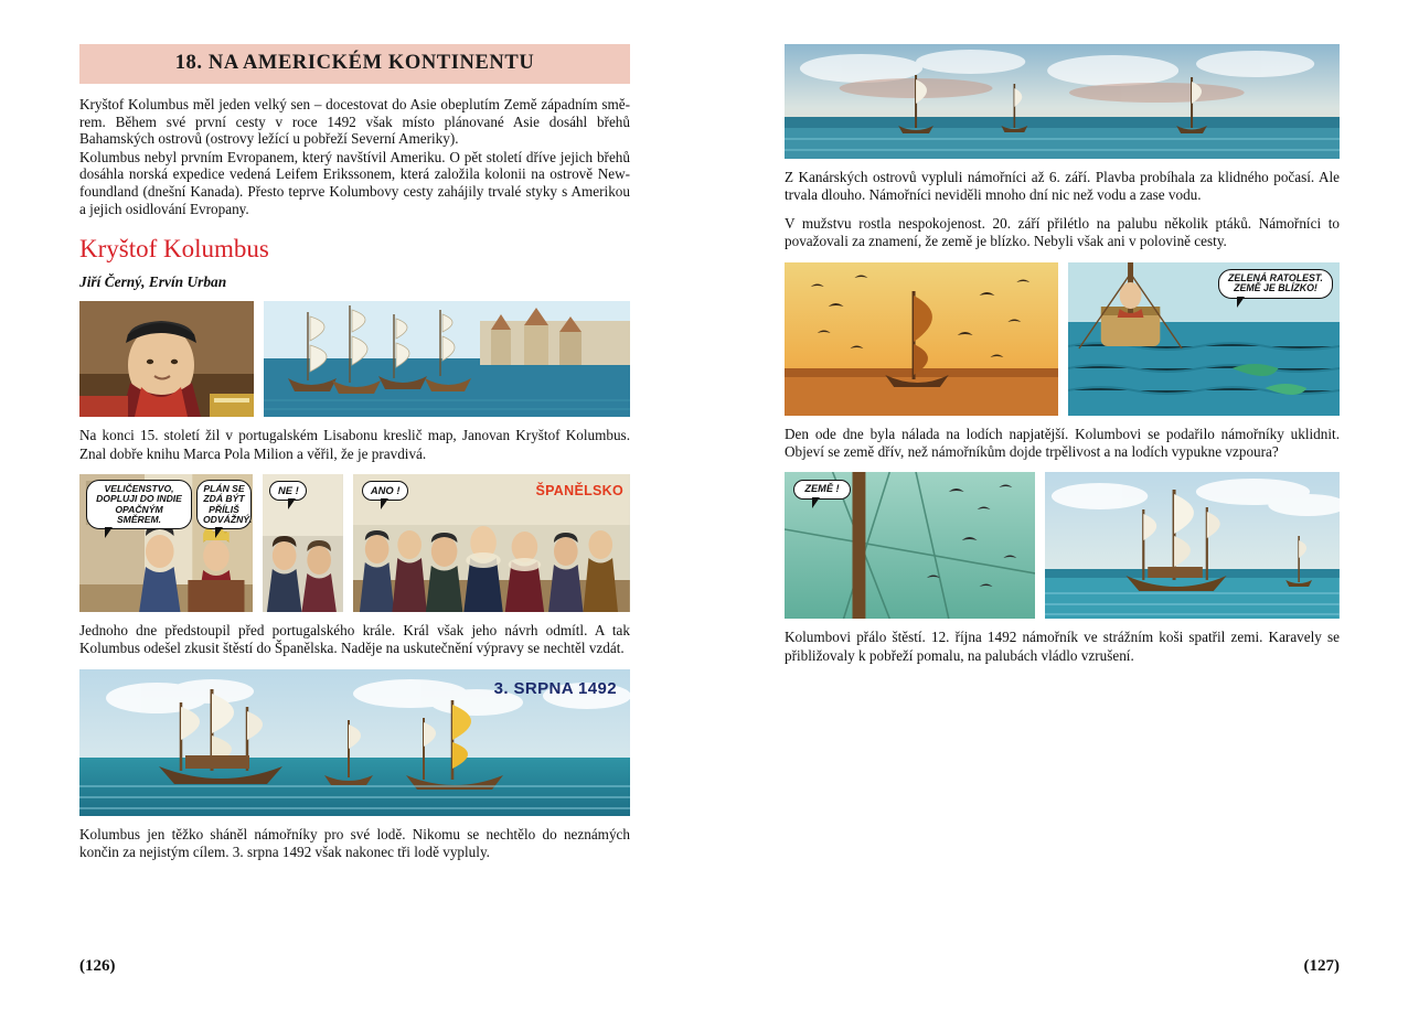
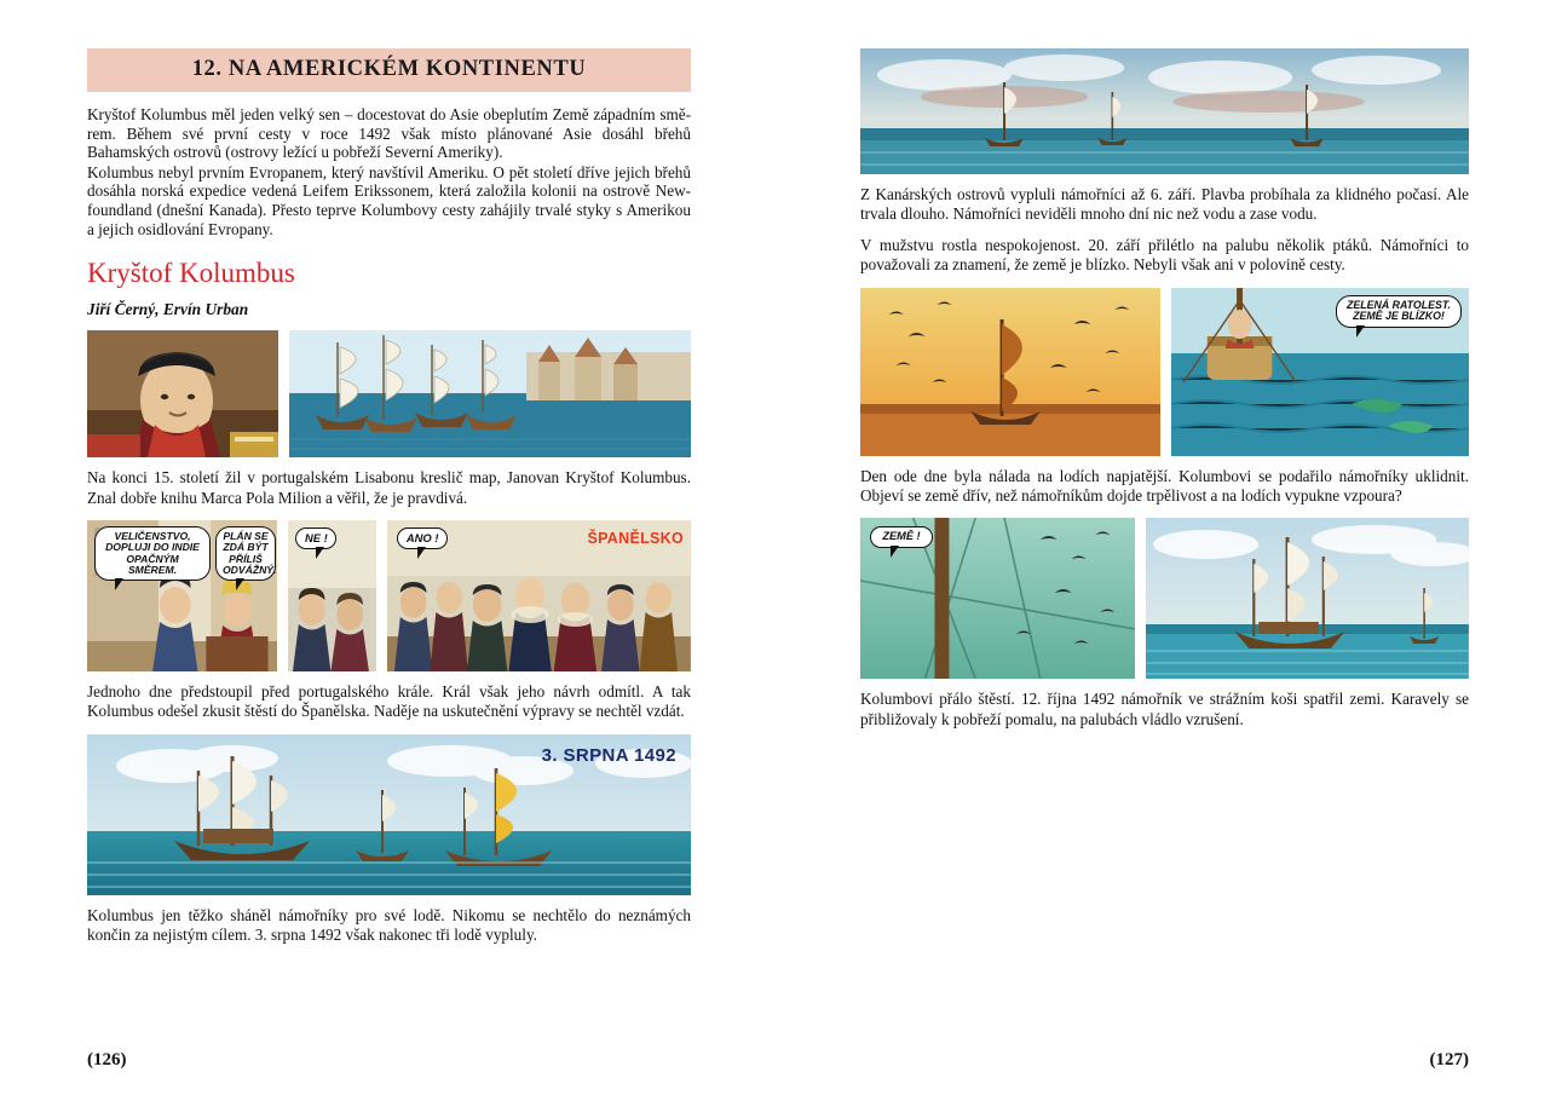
- 18. NA AMERICKÉM KONTINENTU
+ 12. NA AMERICKÉM KONTINENTU
  Kryštof Kolumbus měl jeden velký sen – docestovat do Asie obeplutím Země západním smě­rem. Během své první cesty v roce 1492 však místo plánované Asie dosáhl břehů Bahamských ostrovů (ostrovy ležící u pobřeží Severní Ameriky).
  Kolumbus nebyl prvním Evropanem, který navštívil Ameriku. O pět století dříve jejich břehů dosáhla norská expedice vedená Leifem Erikssonem, která založila kolonii na ostrově New­foundland (dnešní Kanada). Přesto teprve Kolumbovy cesty zahájily trvalé styky s Amerikou a jejich osidlování Evropany.
  Kryštof Kolumbus
  Jiří Černý, Ervín Urban
  Na konci 15. století žil v portugalském Lisabonu kreslič map, Janovan Kryštof Kolumbus. Znal dobře knihu Marca Pola Milion a věřil, že je pravdivá.
  VELIČENSTVO, DOPLUJI DO INDIE OPAČNÝM SMĚREM.
  PLÁN SE ZDÁ BÝT PŘÍLIŠ ODVÁŽNÝ.
  NE !
  ANO !
  ŠPANĚLSKO
  Jednoho dne předstoupil před portugalského krále. Král však jeho návrh odmítl. A tak Kolumbus odešel zkusit štěstí do Španělska. Naděje na uskutečnění výpravy se nechtěl vzdát.
  3. SRPNA 1492
  Kolumbus jen těžko sháněl námořníky pro své lodě. Nikomu se nechtělo do nezná­mých končin za nejistým cílem. 3. srpna 1492 však nakonec tři lodě vypluly.
  (126)
  Z Kanárských ostrovů vypluli námořníci až 6. září. Plavba probíhala za klid­ného počasí. Ale trvala dlouho. Námořníci neviděli mnoho dní nic než vodu a zase vodu.
  V mužstvu rostla nespokojenost. 20. září přilétlo na palubu několik ptáků. Ná­mořníci to považovali za znamení, že země je blízko. Nebyli však ani v polo­vině cesty.
  ZELENÁ RATOLEST. ZEMĚ JE BLÍZKO!
  Den ode dne byla nálada na lodích napjatější. Kolumbovi se podařilo námořní­ky uklidnit. Objeví se země dřív, než námořníkům dojde trpělivost a na lodích vypukne vzpoura?
  ZEMĚ !
  Kolumbovi přálo štěstí. 12. října 1492 námořník ve strážním koši spatřil zemi. Karavely se přibližovaly k pobřeží pomalu, na palubách vládlo vzrušení.
  (127)
